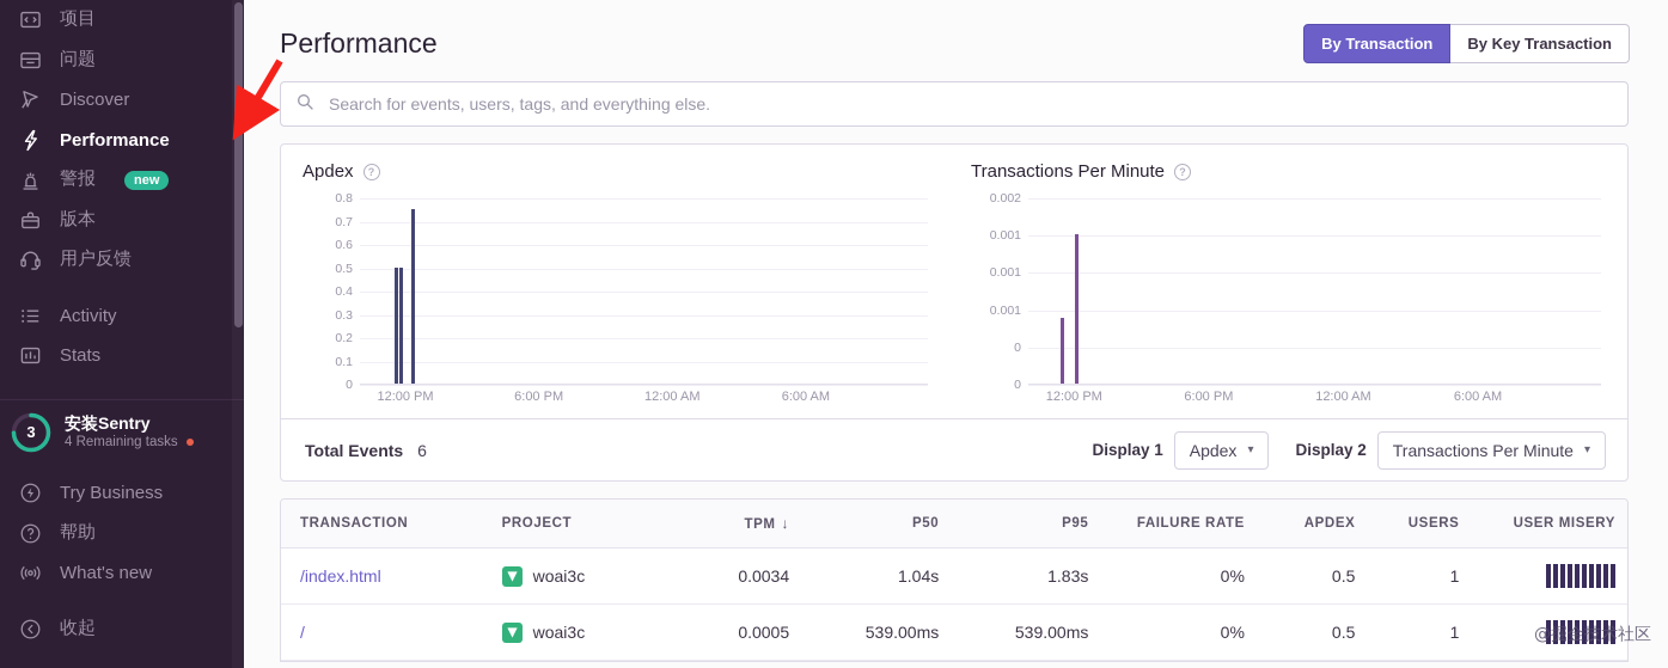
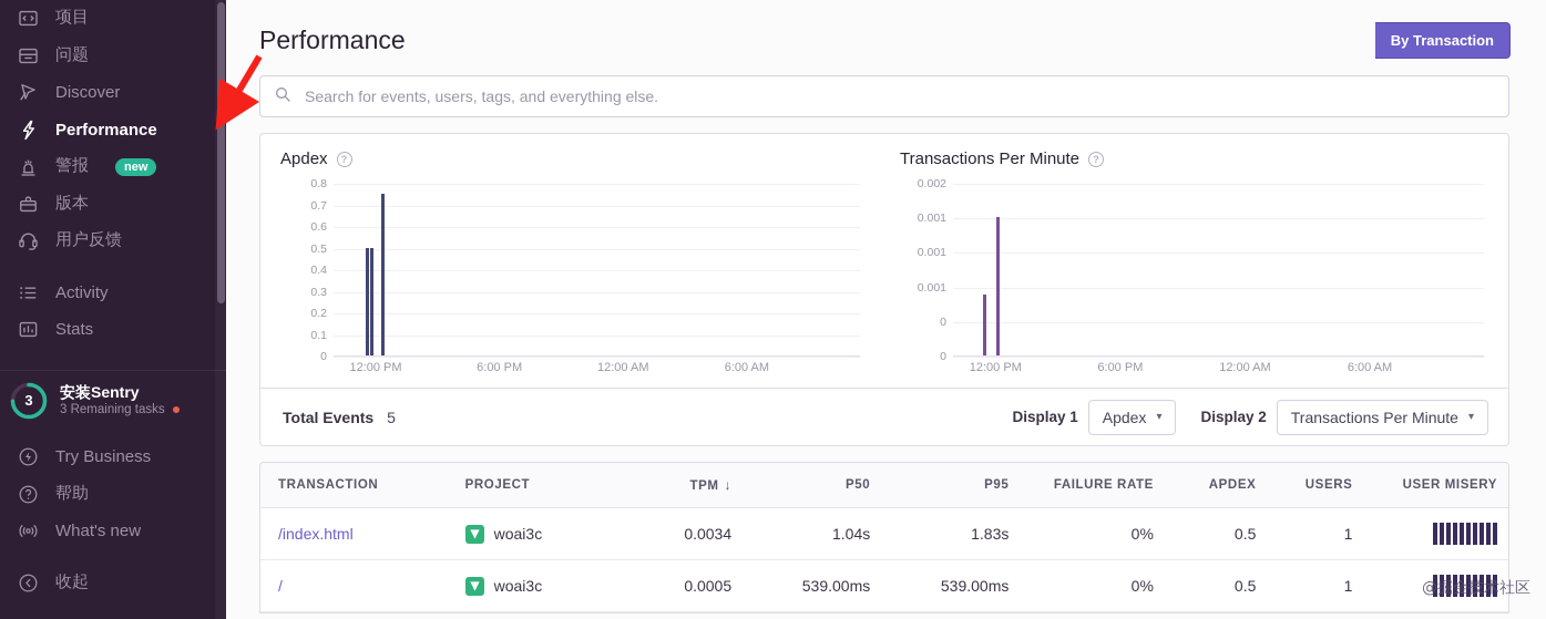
  项目
  问题
  Discover
  Performance
  警报
  new
  版本
  用户反馈
  Activity
  Stats
  3
  安装Sentry
- 4 Remaining tasks
+ 3 Remaining tasks
  Try Business
  帮助
  What's new
  收起
  Performance
  By Transaction
- By Key Transaction
  Search for events, users, tags, and everything else.
  Apdex
  ?
  0.8
  0.7
  0.6
  0.5
  0.4
  0.3
  0.2
  0.1
  0
  12:00 PM
  6:00 PM
  12:00 AM
  6:00 AM
  Transactions Per Minute
  ?
  0.002
  0.001
  0.001
  0.001
  0
  0
  12:00 PM
  6:00 PM
  12:00 AM
  6:00 AM
- Total Events 6
+ Total Events 5
  Display 1
  Apdex
  ▾
  Display 2
  Transactions Per Minute
  ▾
  TRANSACTION	PROJECT	TPM ↓	P50	P95	FAILURE RATE	APDEX	USERS	USER MISERY
  /index.html	woai3c	0.0034	1.04s	1.83s	0%	0.5	1
  /	woai3c	0.0005	539.00ms	539.00ms	0%	0.5	1
  @掘金技术社区
